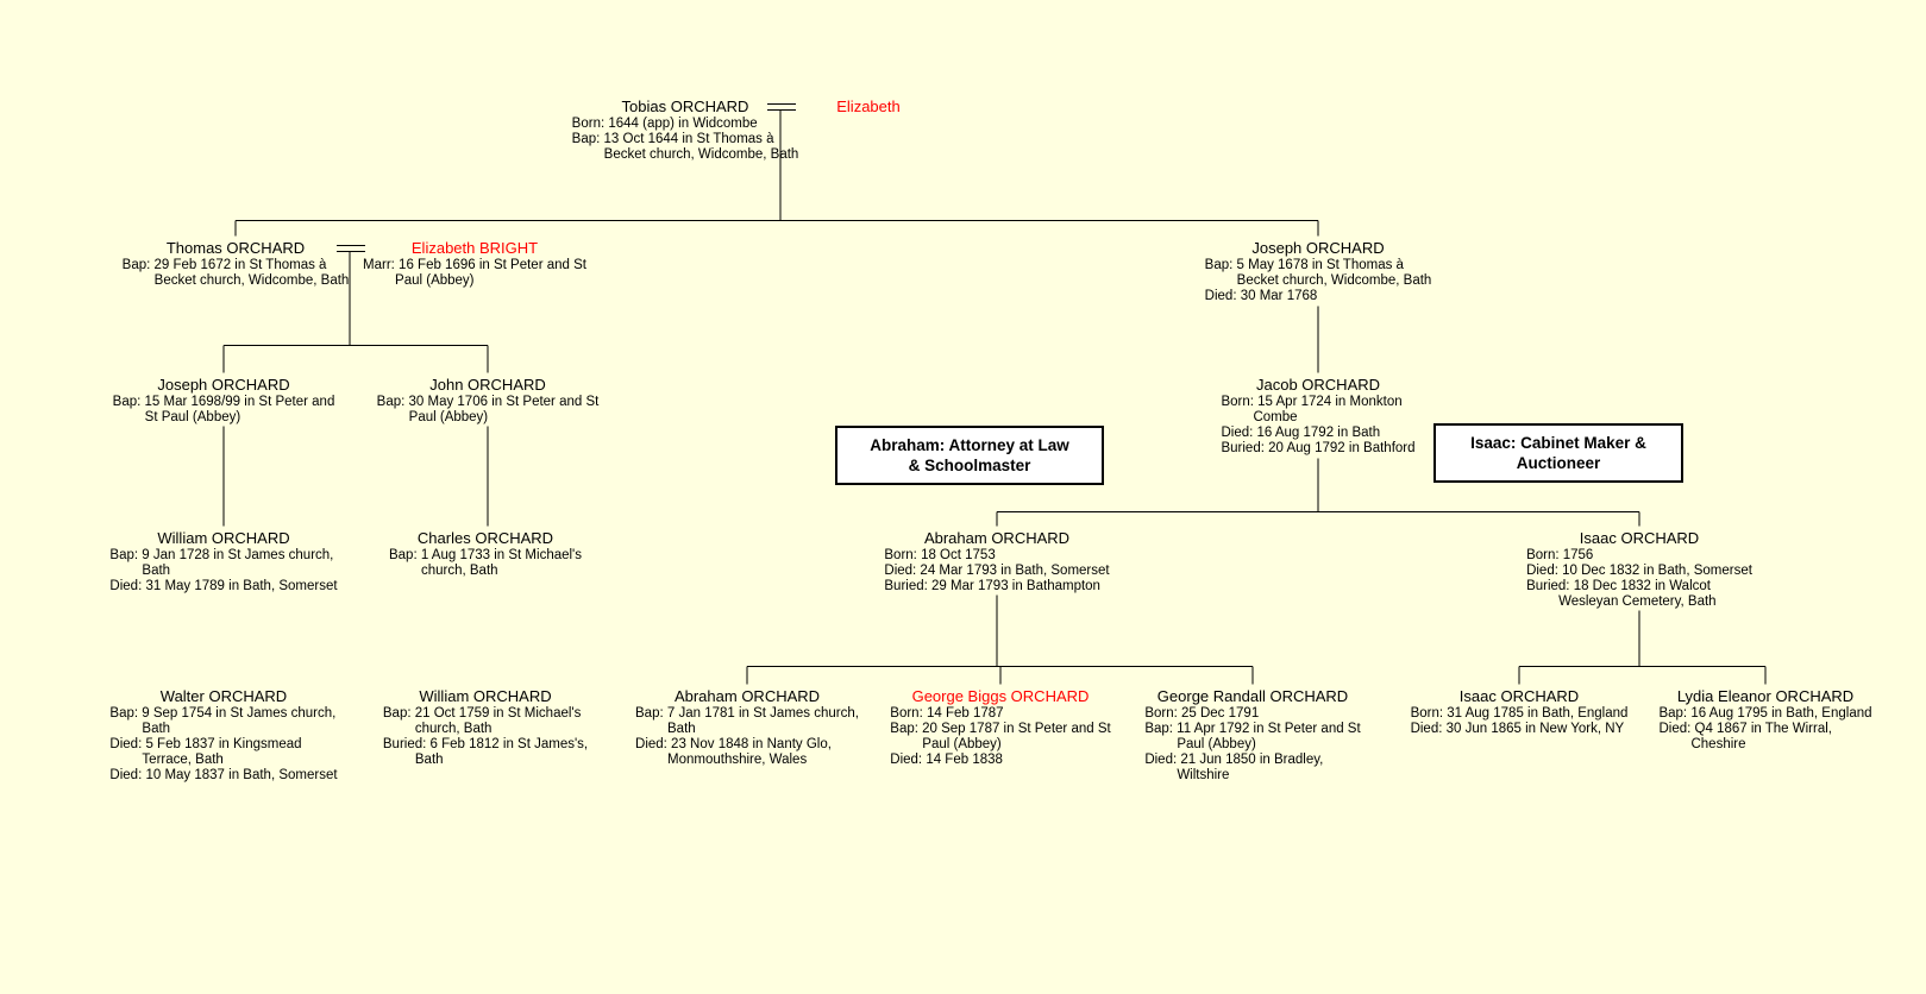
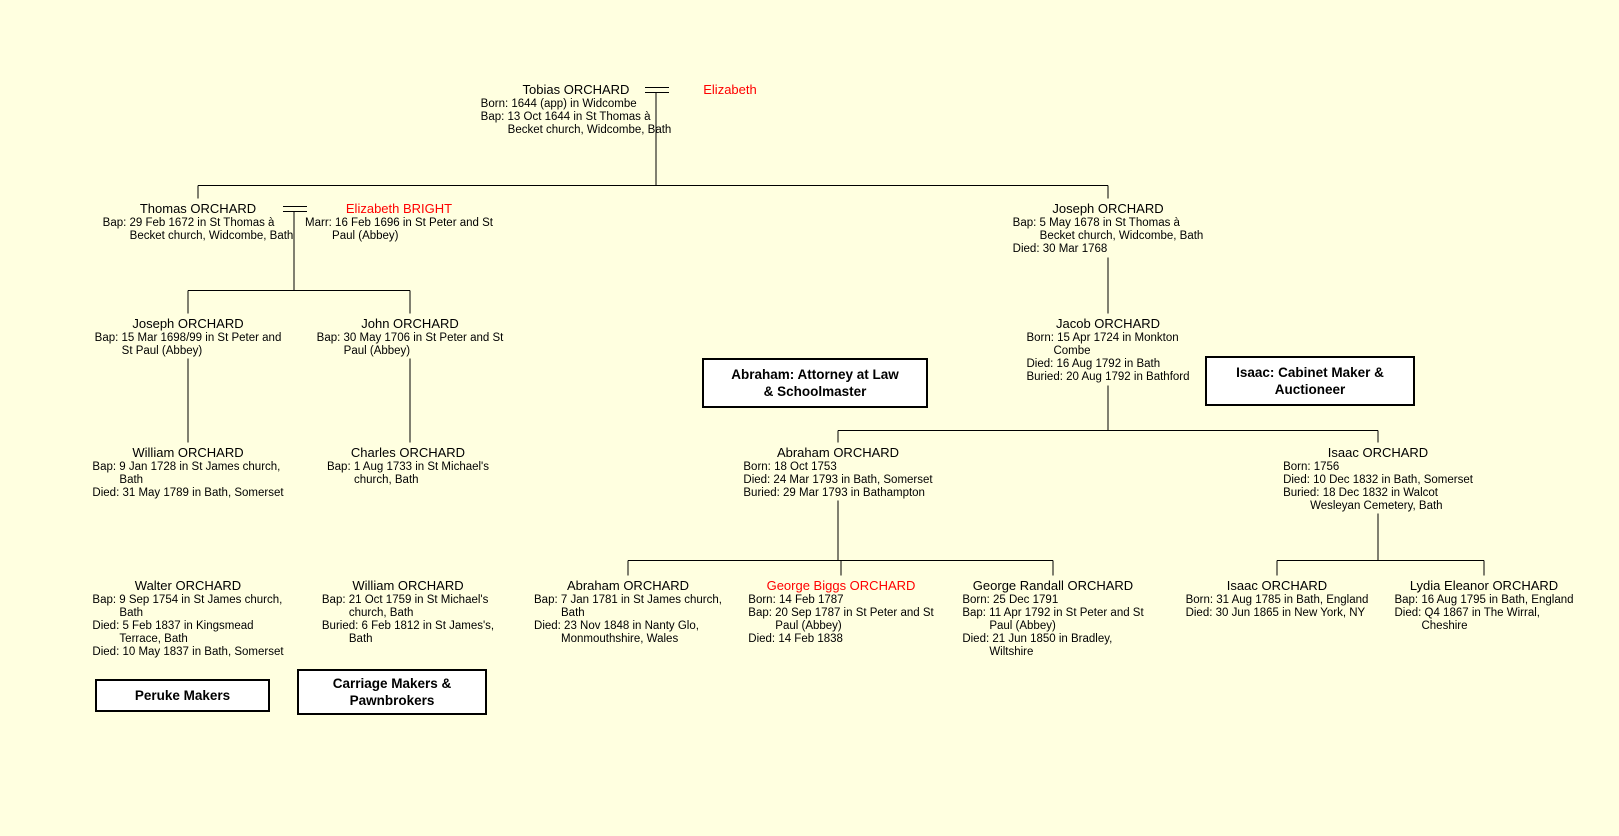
  Tobias ORCHARD
  Born: 1644 (app) in Widcombe
  Bap: 13 Oct 1644 in St Thomas à
  Becket church, Widcombe, Bath
  Elizabeth
  Thomas ORCHARD
  Bap: 29 Feb 1672 in St Thomas à
  Becket church, Widcombe, Bath
  Elizabeth BRIGHT
  Marr: 16 Feb 1696 in St Peter and St
  Paul (Abbey)
  Joseph ORCHARD
  Bap: 5 May 1678 in St Thomas à
  Becket church, Widcombe, Bath
  Died: 30 Mar 1768
  Joseph ORCHARD
  Bap: 15 Mar 1698/99 in St Peter and
  St Paul (Abbey)
  John ORCHARD
  Bap: 30 May 1706 in St Peter and St
  Paul (Abbey)
  Jacob ORCHARD
  Born: 15 Apr 1724 in Monkton
  Combe
  Died: 16 Aug 1792 in Bath
  Buried: 20 Aug 1792 in Bathford
  William ORCHARD
  Bap: 9 Jan 1728 in St James church,
  Bath
  Died: 31 May 1789 in Bath, Somerset
  Charles ORCHARD
  Bap: 1 Aug 1733 in St Michael's
  church, Bath
  Abraham ORCHARD
  Born: 18 Oct 1753
  Died: 24 Mar 1793 in Bath, Somerset
  Buried: 29 Mar 1793 in Bathampton
  Isaac ORCHARD
  Born: 1756
  Died: 10 Dec 1832 in Bath, Somerset
  Buried: 18 Dec 1832 in Walcot
  Wesleyan Cemetery, Bath
  Walter ORCHARD
  Bap: 9 Sep 1754 in St James church,
  Bath
  Died: 5 Feb 1837 in Kingsmead
  Terrace, Bath
  Died: 10 May 1837 in Bath, Somerset
  William ORCHARD
  Bap: 21 Oct 1759 in St Michael's
  church, Bath
  Buried: 6 Feb 1812 in St James's,
  Bath
  Abraham ORCHARD
  Bap: 7 Jan 1781 in St James church,
  Bath
  Died: 23 Nov 1848 in Nanty Glo,
  Monmouthshire, Wales
  George Biggs ORCHARD
  Born: 14 Feb 1787
  Bap: 20 Sep 1787 in St Peter and St
  Paul (Abbey)
  Died: 14 Feb 1838
  George Randall ORCHARD
  Born: 25 Dec 1791
  Bap: 11 Apr 1792 in St Peter and St
  Paul (Abbey)
  Died: 21 Jun 1850 in Bradley,
  Wiltshire
  Isaac ORCHARD
  Born: 31 Aug 1785 in Bath, England
  Died: 30 Jun 1865 in New York, NY
  Lydia Eleanor ORCHARD
  Bap: 16 Aug 1795 in Bath, England
  Died: Q4 1867 in The Wirral,
  Cheshire
  Abraham: Attorney at Law
  & Schoolmaster
  Isaac: Cabinet Maker &
  Auctioneer
+ Peruke Makers
+ Carriage Makers &
+ Pawnbrokers
